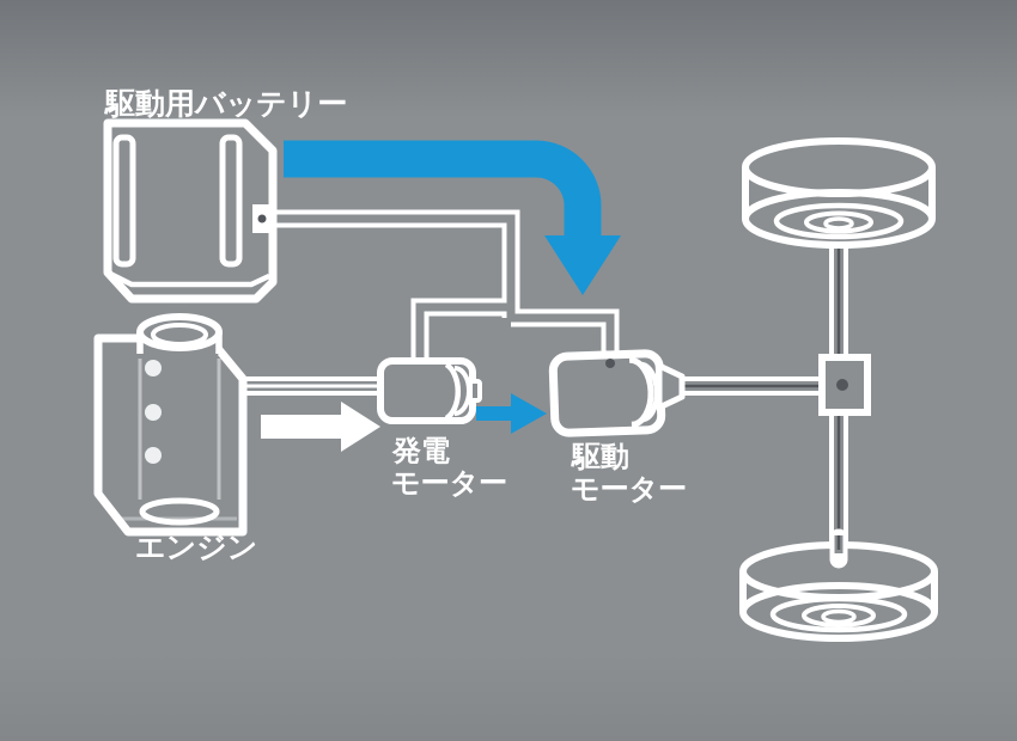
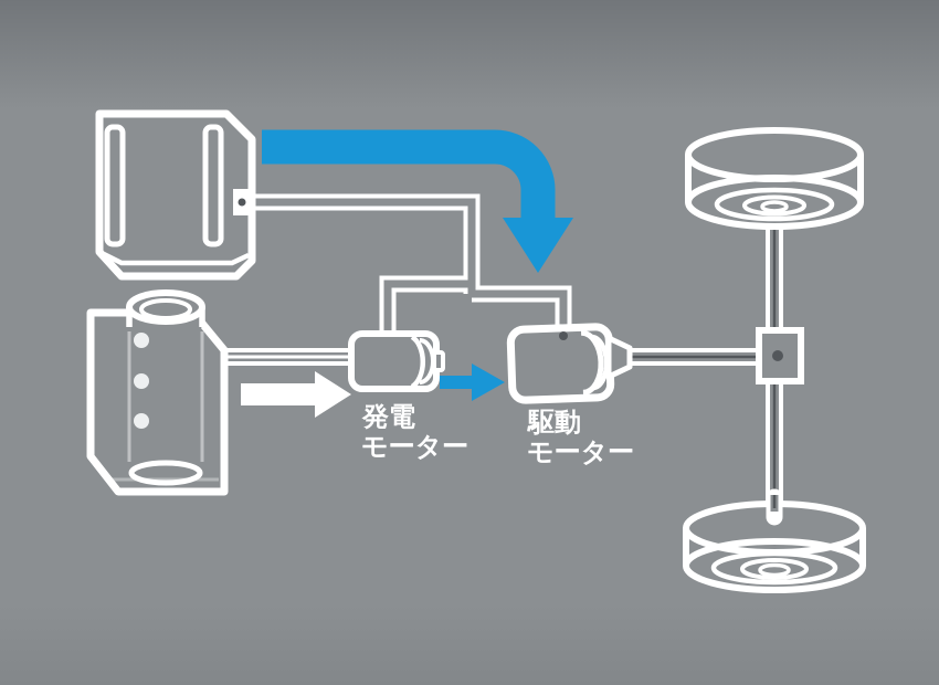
- 駆動用バッテリー
- エンジン
  発電
  モーター
  駆動
  モーター
